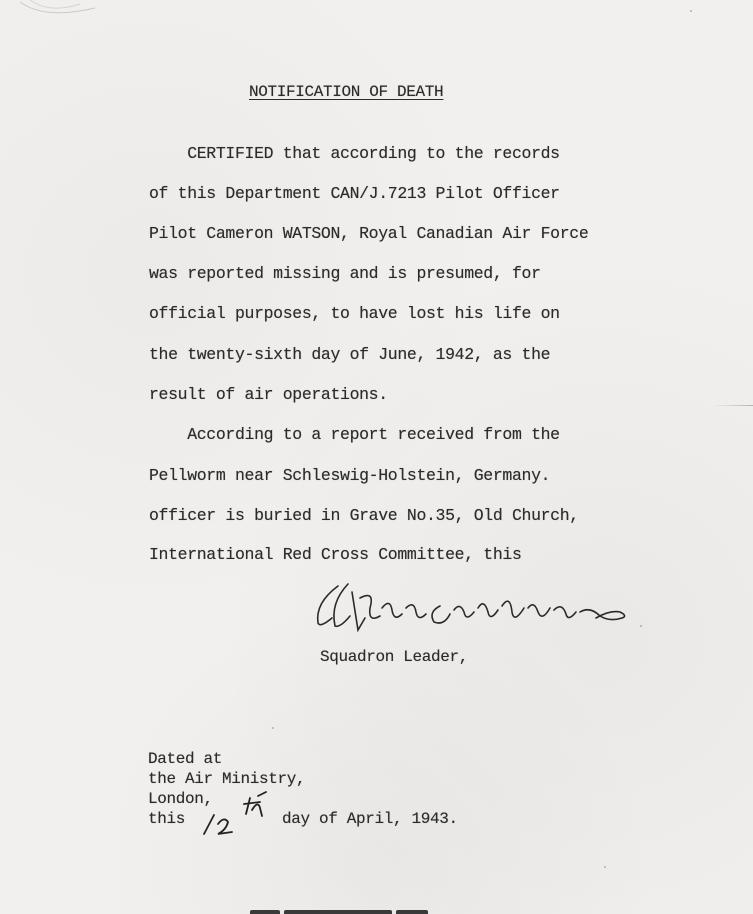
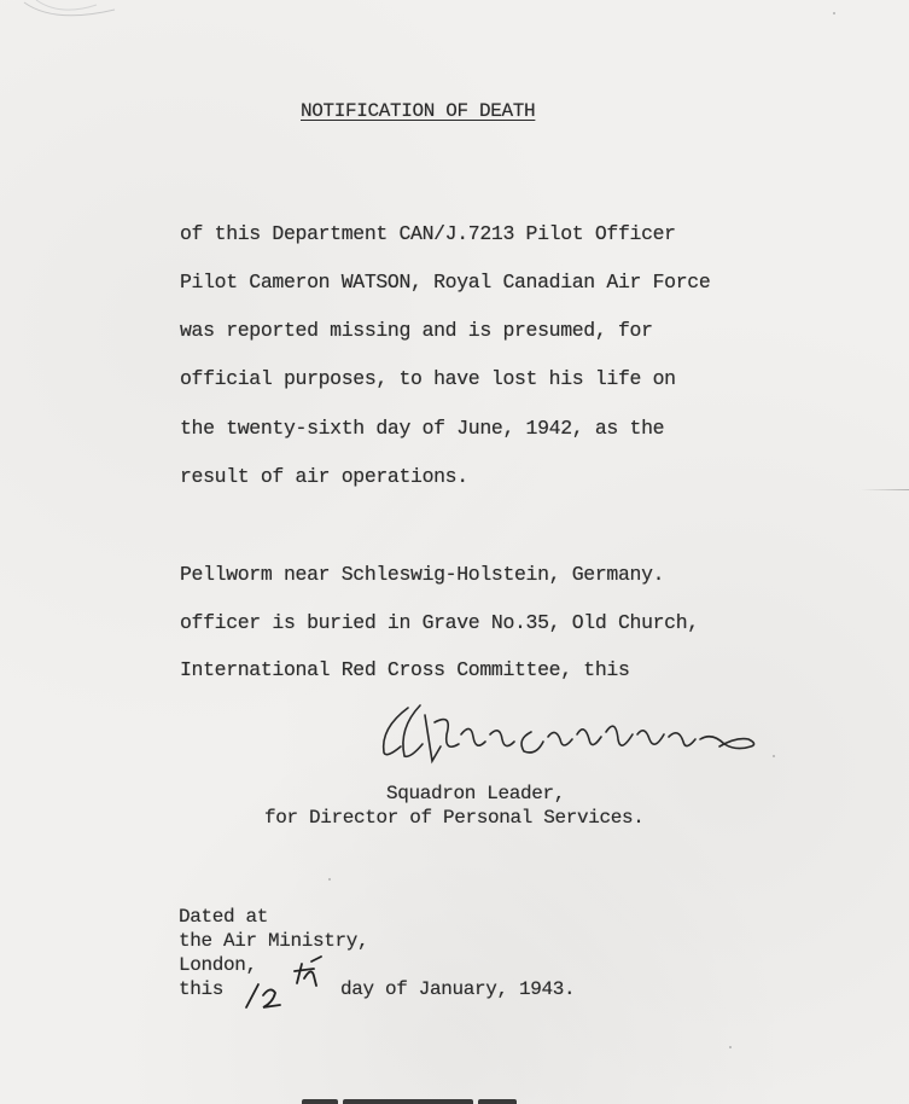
  NOTIFICATION OF DEATH
- CERTIFIED that according to the records
  of this Department CAN/J.7213 Pilot Officer
  Pilot Cameron WATSON, Royal Canadian Air Force
  was reported missing and is presumed, for
  official purposes, to have lost his life on
  the twenty-sixth day of June, 1942, as the
  result of air operations.
- According to a report received from the
  Pellworm near Schleswig-Holstein, Germany.
  officer is buried in Grave No.35, Old Church,
  International Red Cross Committee, this
  Squadron Leader,
+ for Director of Personal Services.
  Dated at
  the Air Ministry,
  London,
  this
- day of April, 1943.
+ day of January, 1943.
